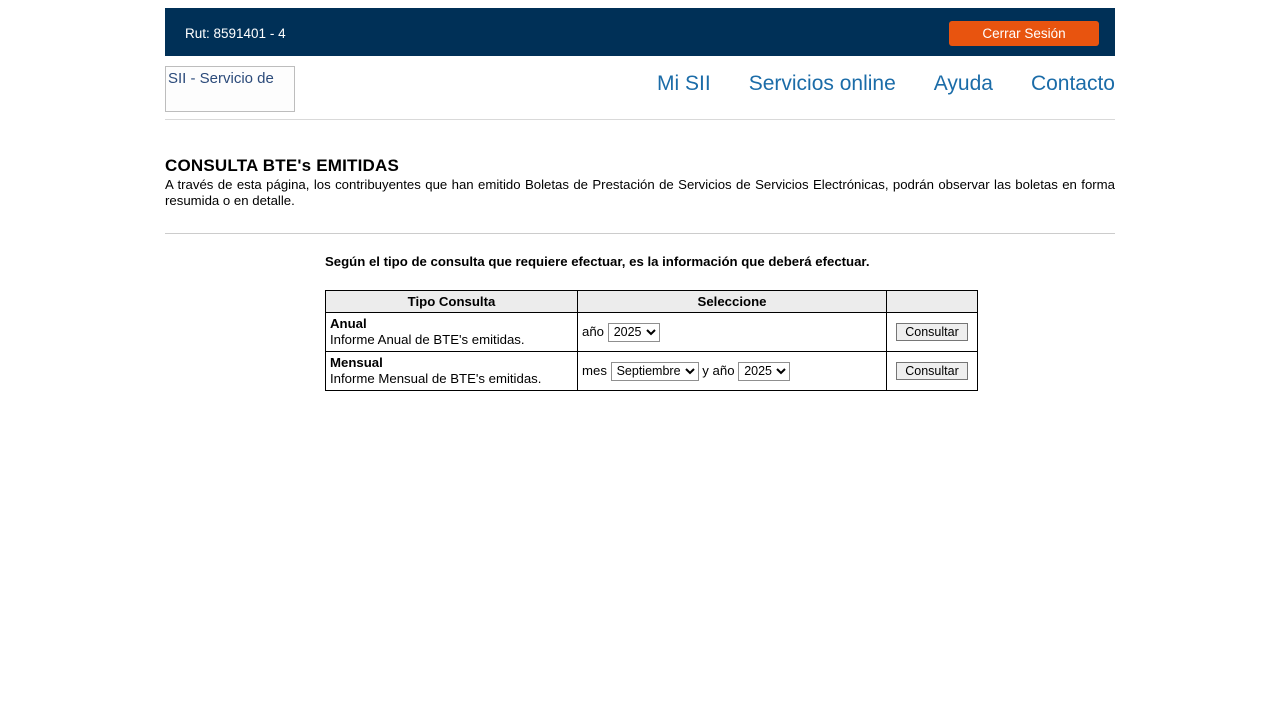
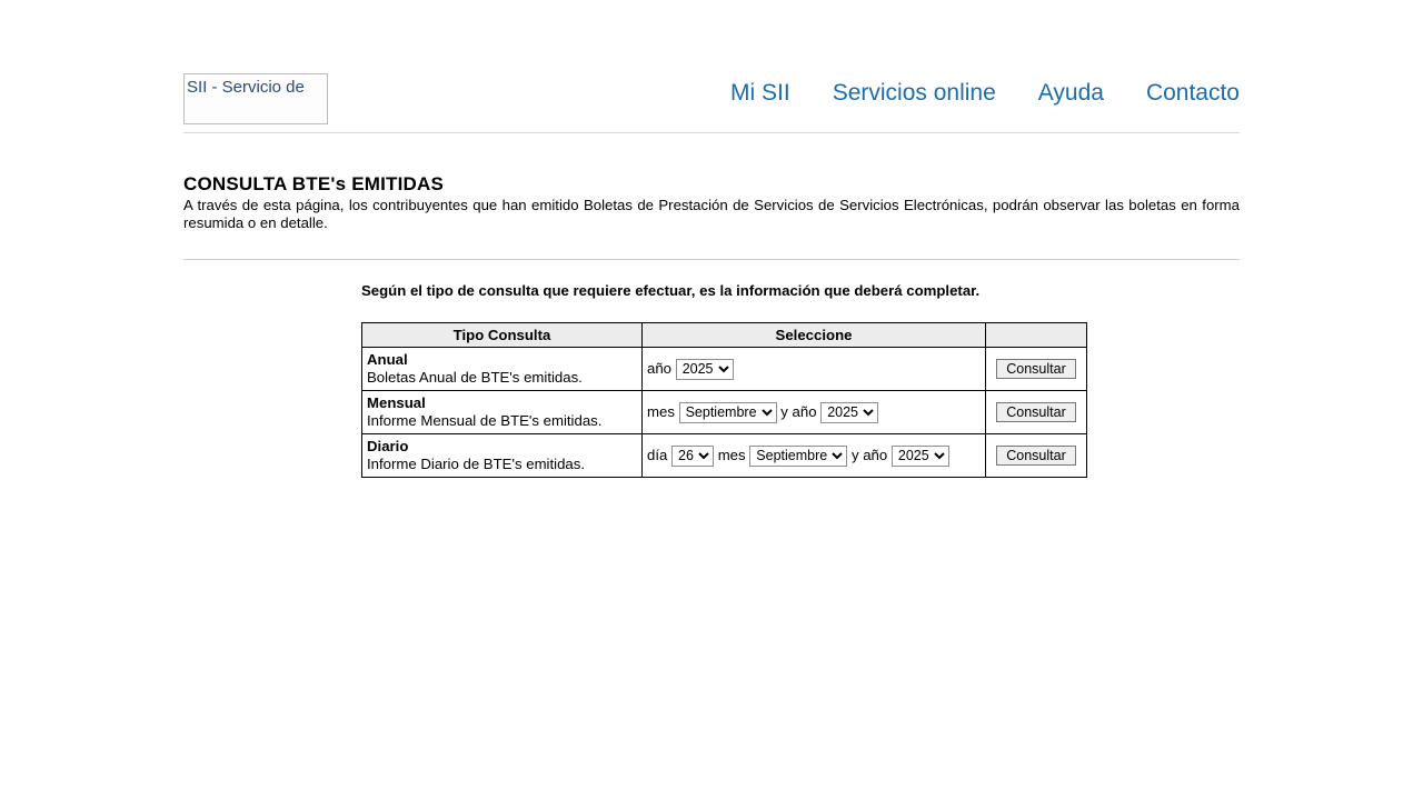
- Rut: 8591401 - 4
- Cerrar Sesión
  SII - Servicio de
  Mi SII
  Servicios online
  Ayuda
  Contacto
  CONSULTA BTE's EMITIDAS
  A través de esta página, los contribuyentes que han emitido Boletas de Prestación de Servicios de Servicios Electrónicas, podrán observar las boletas en forma resumida o en detalle.
- Según el tipo de consulta que requiere efectuar, es la información que deberá efectuar.
+ Según el tipo de consulta que requiere efectuar, es la información que deberá completar.
  Tipo Consulta	Seleccione
- Anual Informe Anual de BTE's emitidas.	año 2025	Consultar
+ Anual Boletas Anual de BTE's emitidas.	año 2025	Consultar
  Mensual Informe Mensual de BTE's emitidas.	mes Septiembre y año 2025	Consultar
+ Diario Informe Diario de BTE's emitidas.	día 26 mes Septiembre y año 2025	Consultar
